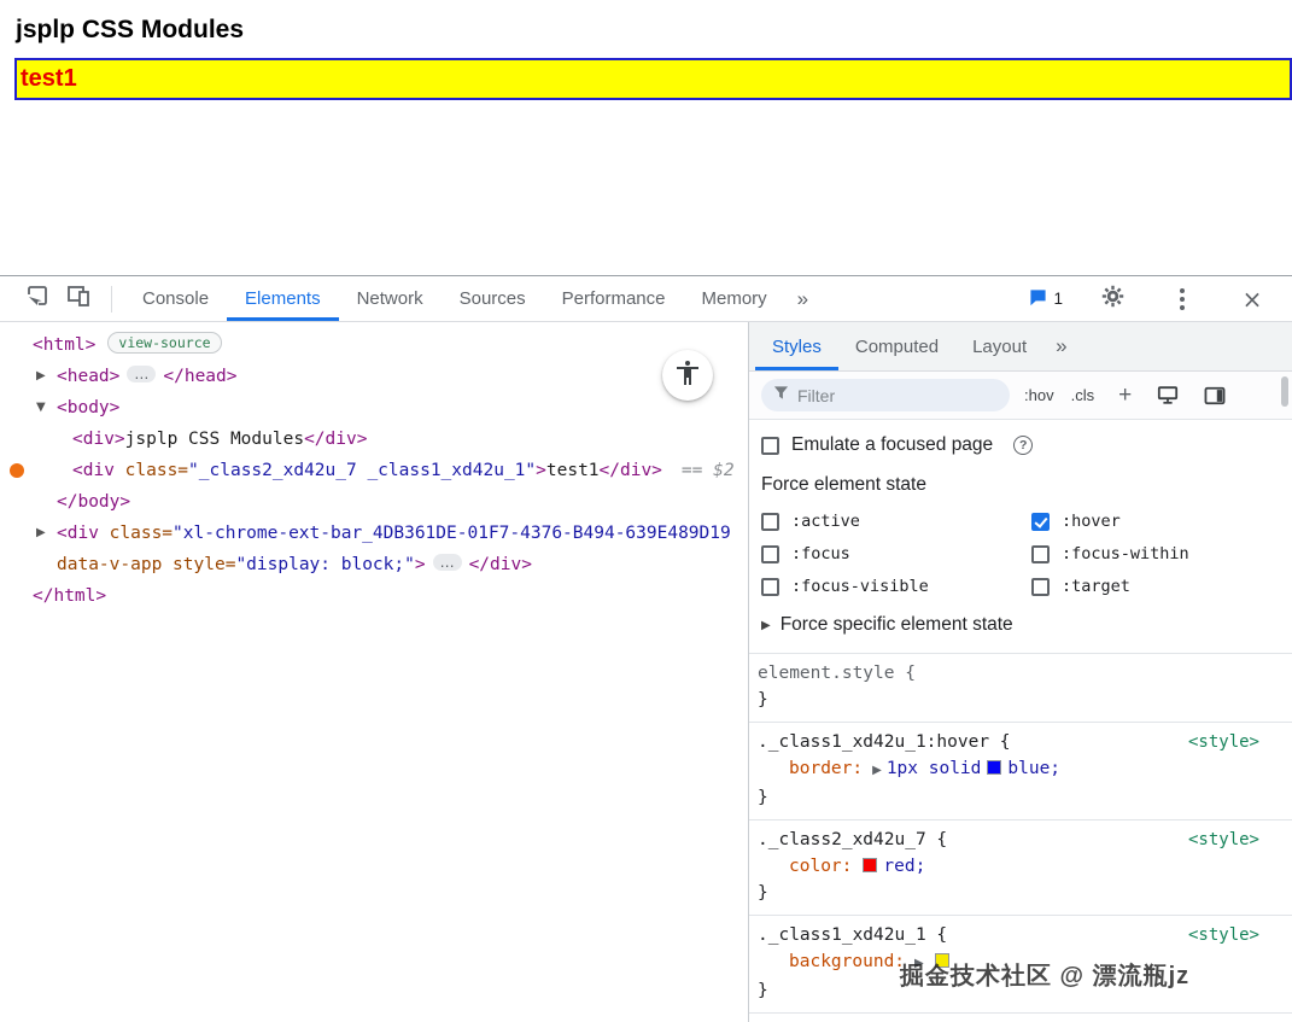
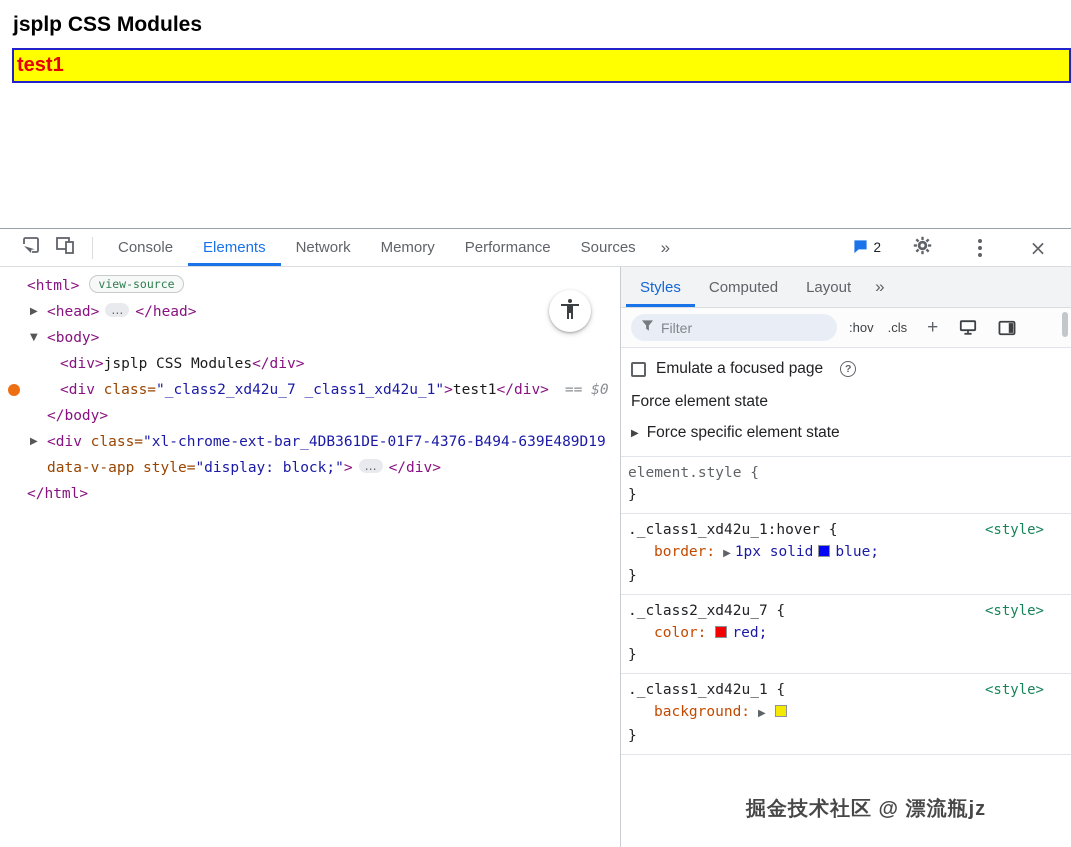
  jsplp CSS Modules
  test1
  Console
  Elements
  Network
- Sources
+ Memory
  Performance
- Memory
+ Sources
  »
- 1
+ 2
  ×
  <html> view-source
  ▶
  <head> … </head>
  ▼
  <body>
  <div>jsplp CSS Modules</div>
- <div class="_class2_xd42u_7 _class1_xd42u_1">test1</div> == $2
+ <div class="_class2_xd42u_7 _class1_xd42u_1">test1</div> == $0
  </body>
  ▶
  <div class="xl-chrome-ext-bar_4DB361DE-01F7-4376-B494-639E489D19
  data-v-app style="display: block;"> … </div>
  </html>
  Styles
  Computed
  Layout
  »
  Filter
  :hov
  .cls
  +
  Emulate a focused page
  ?
  Force element state
- :active
- :hover
- :focus
- :focus-within
- :focus-visible
- :target
  ▶
  Force specific element state
  element.style {
  }
  ._class1_xd42u_1:hover {
  border: ▶ 1px solid blue;
  }
  <style>
  ._class2_xd42u_7 {
  color: red;
  }
  <style>
  ._class1_xd42u_1 {
  background: ▶
  }
  <style>
  掘金技术社区 @ 漂流瓶jz
